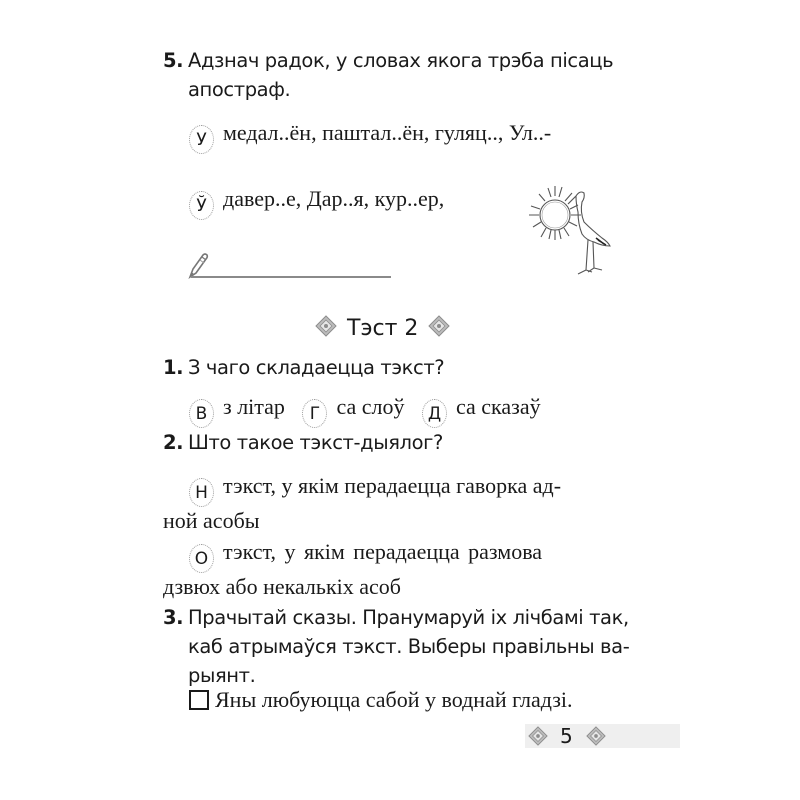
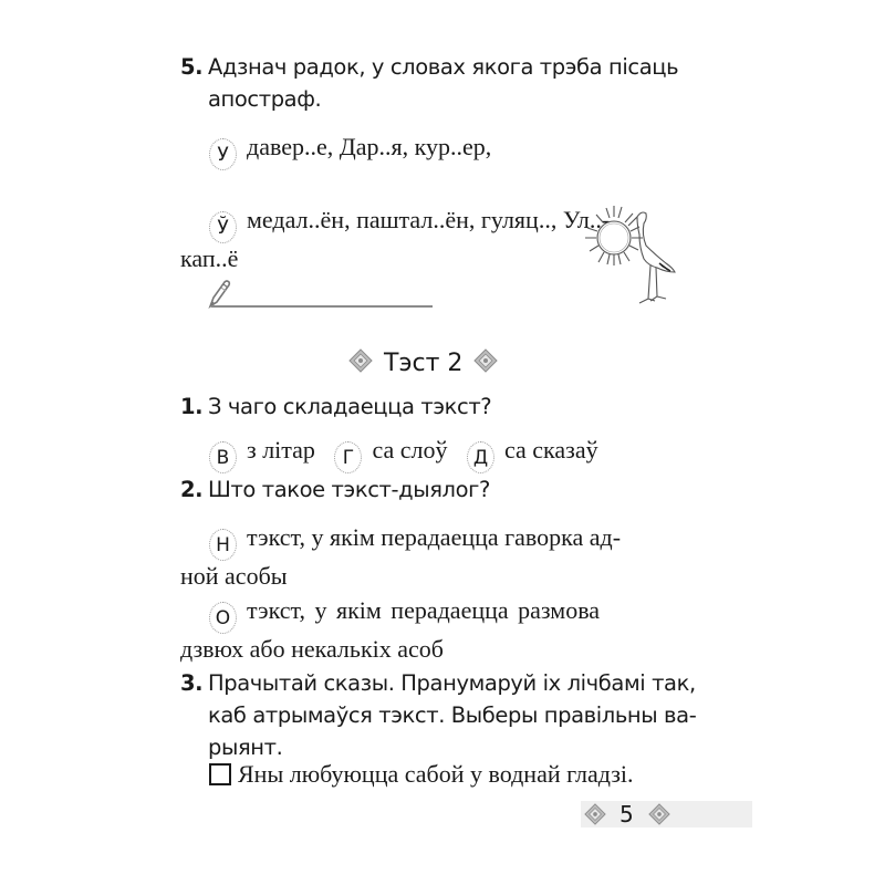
  5. Адзнач радок, у словах якога трэба пісаць
  апостраф.
- У медал..ён, паштал..ён, гуляц.., Ул..-
+ У давер..е, Дар..я, кур..ер,
- Ў давер..е, Дар..я, кур..ер,
+ Ў медал..ён, паштал..ён, гуляц.., Ул..-
+ кап..ё
  Тэст 2
  1. З чаго складаецца тэкст?
  В з літар Г са слоў Д са сказаў
  2. Што такое тэкст-дыялог?
  Н тэкст, у якім перадаецца гаворка ад-
  ной асобы
  О тэкст, у якім перадаецца размова
  дзвюх або некалькіх асоб
  3. Прачытай сказы. Пранумаруй іх лічбамі так,
  каб атрымаўся тэкст. Выберы правільны ва-
  рыянт.
  Яны любуюцца сабой у воднай гладзі.
  5
